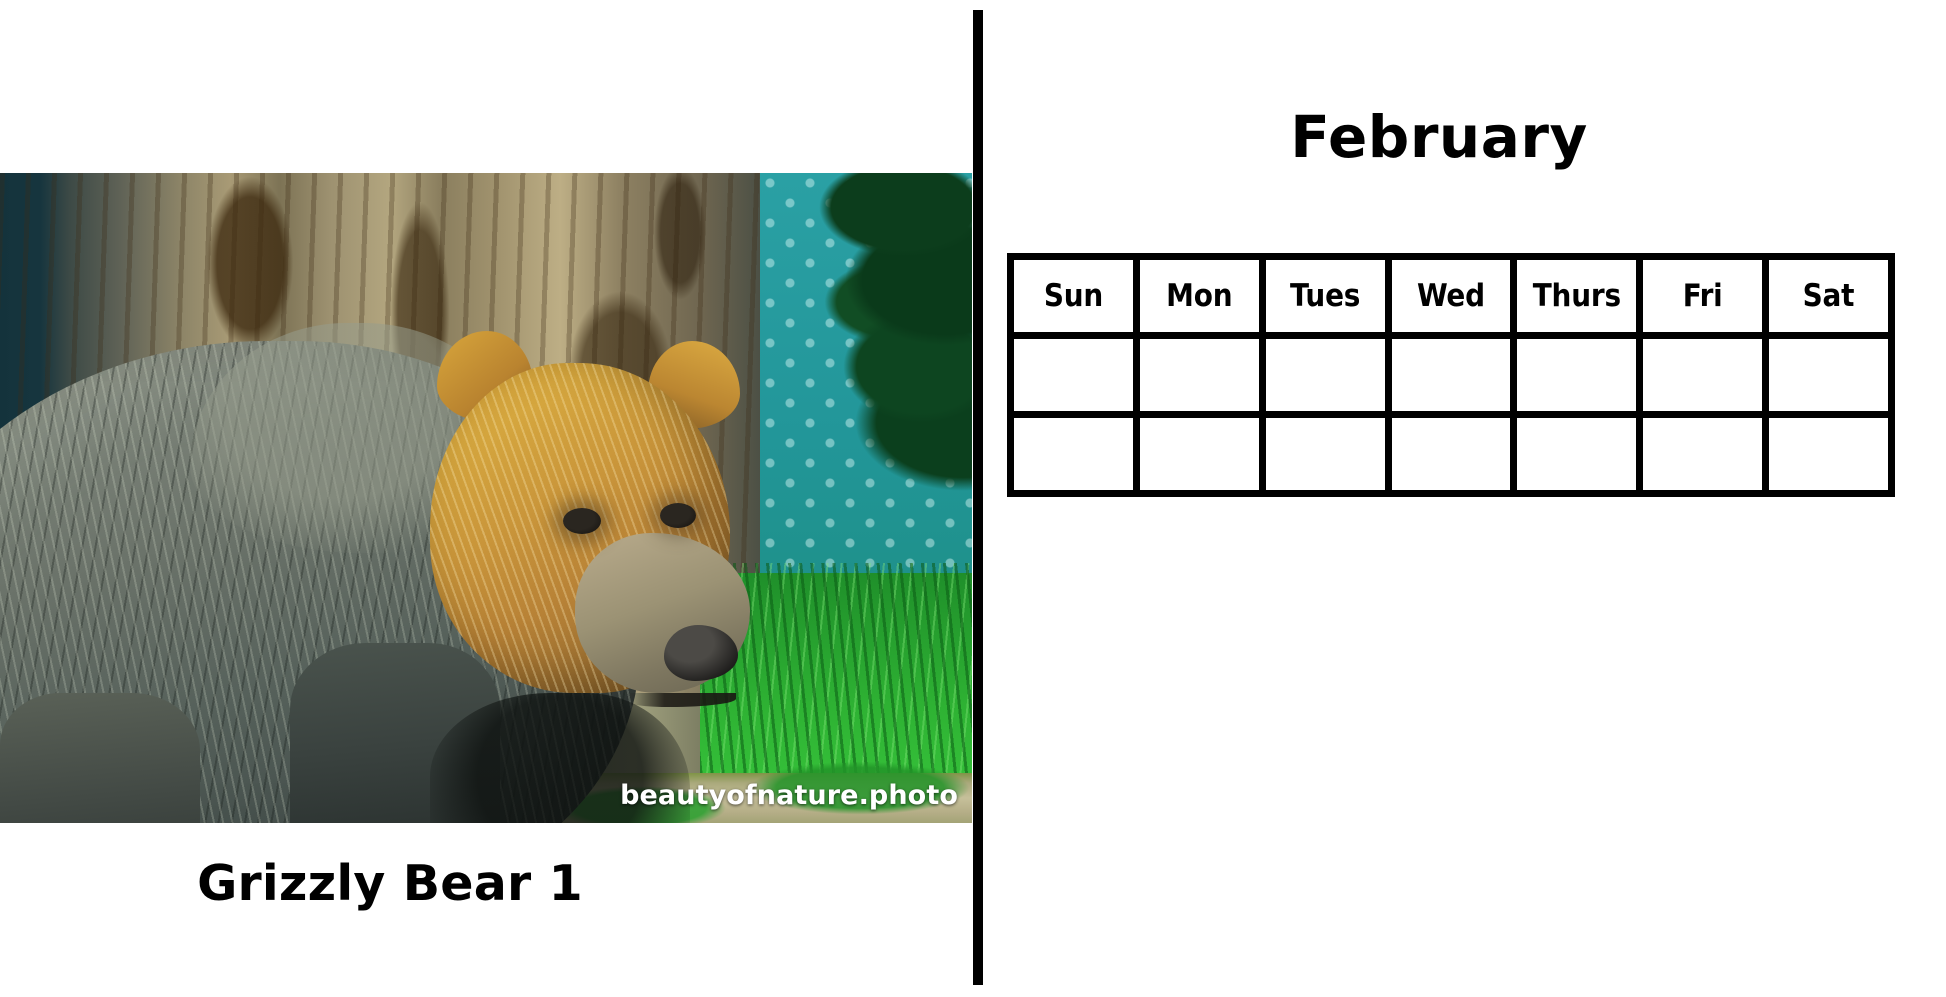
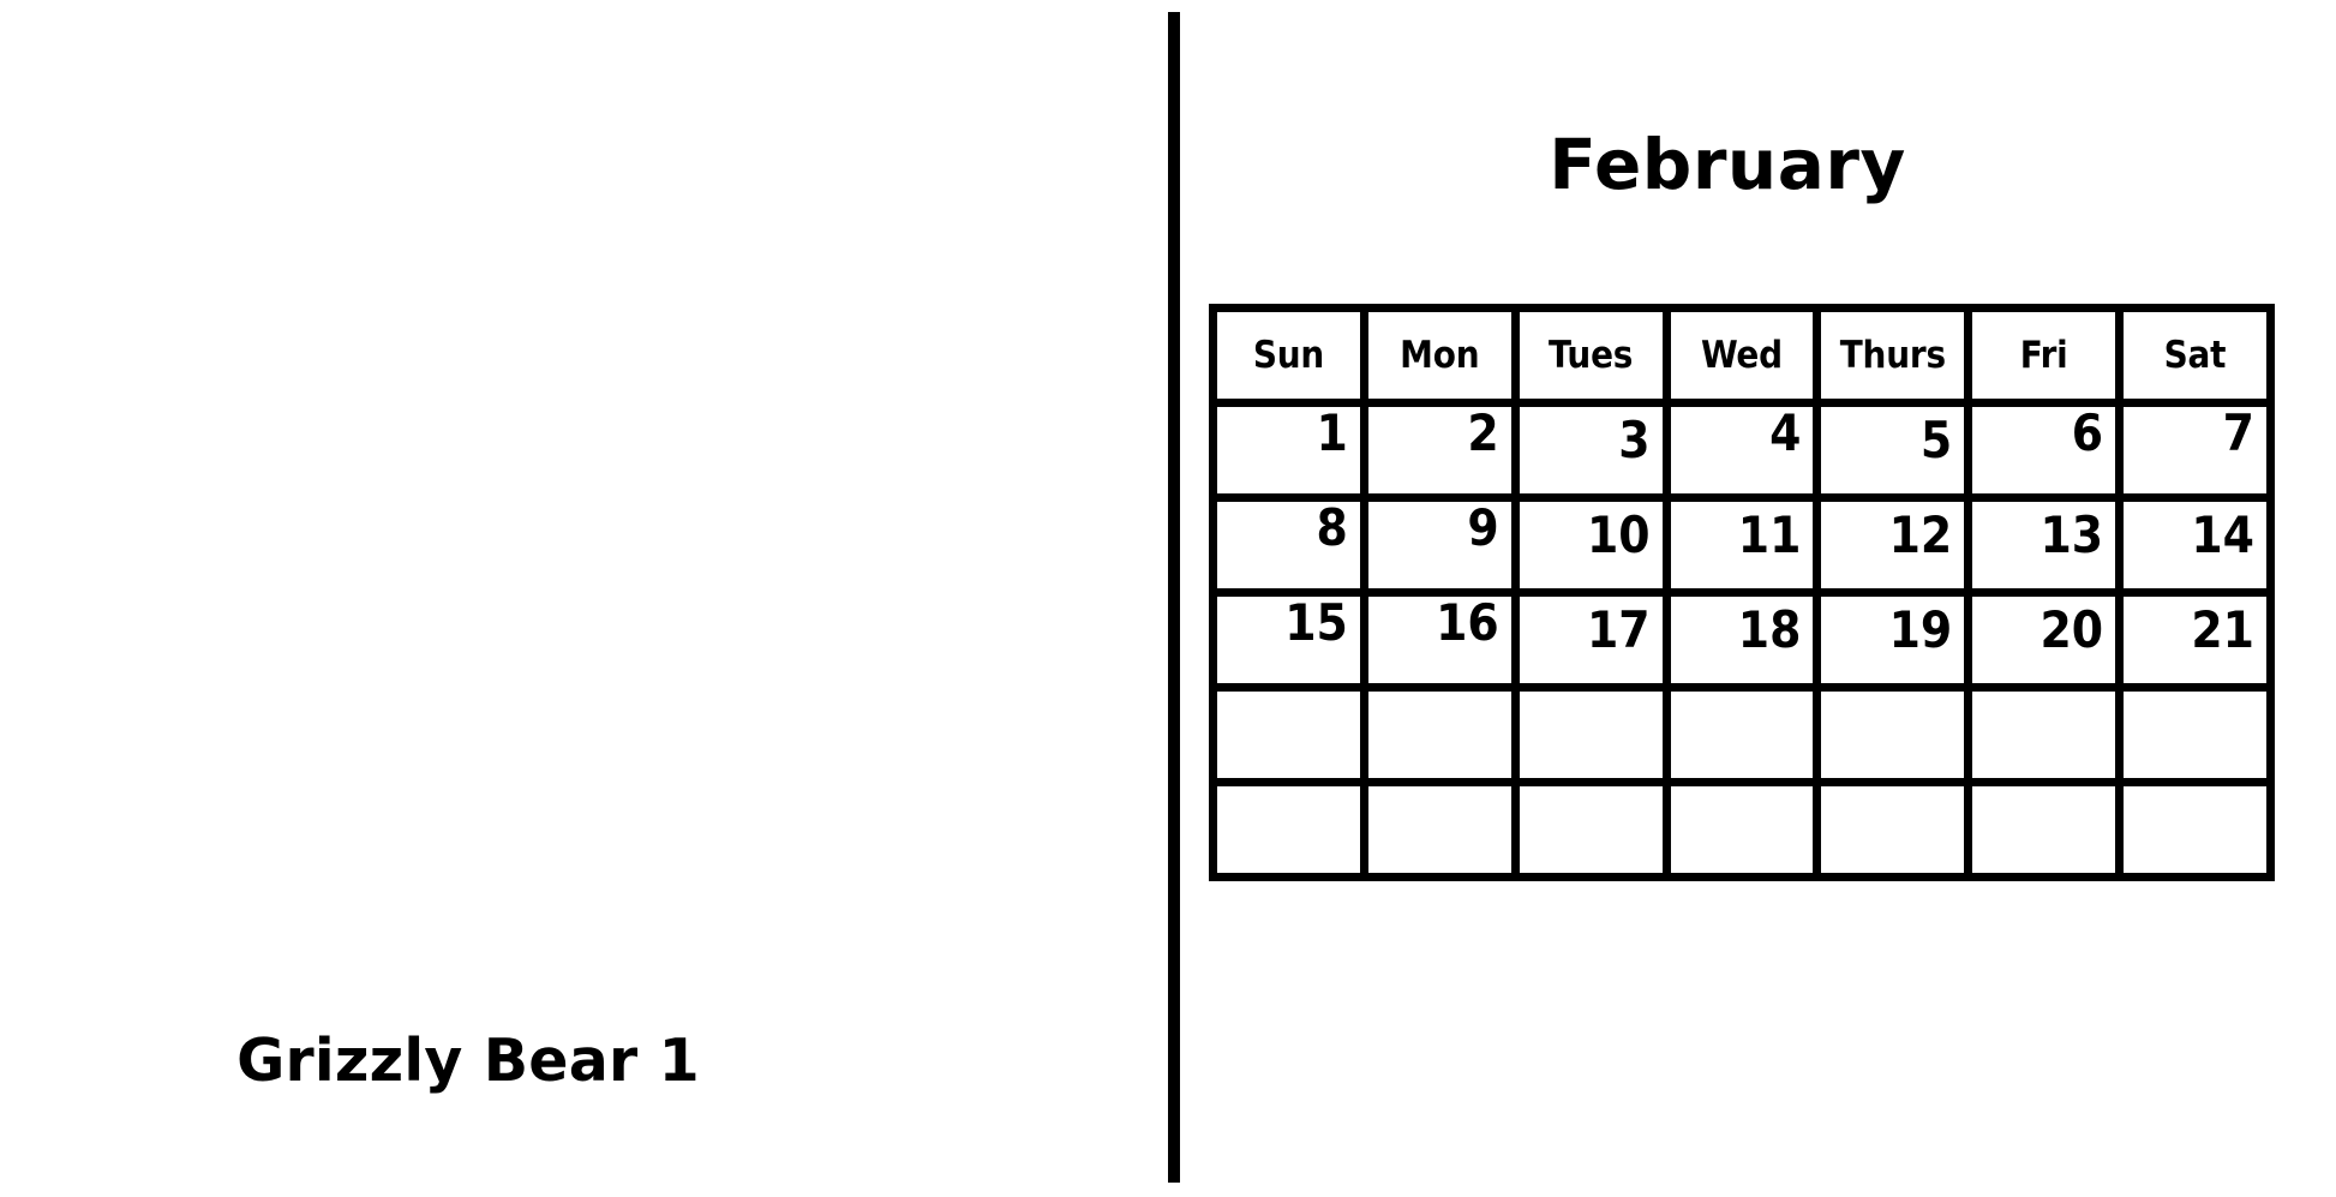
- beautyofnature.photo
  Grizzly Bear 1
  February
  Sun	Mon	Tues	Wed	Thurs	Fri	Sat
+ 1	2	3	4	5	6	7
+ 8	9	10	11	12	13	14
+ 15	16	17	18	19	20	21
